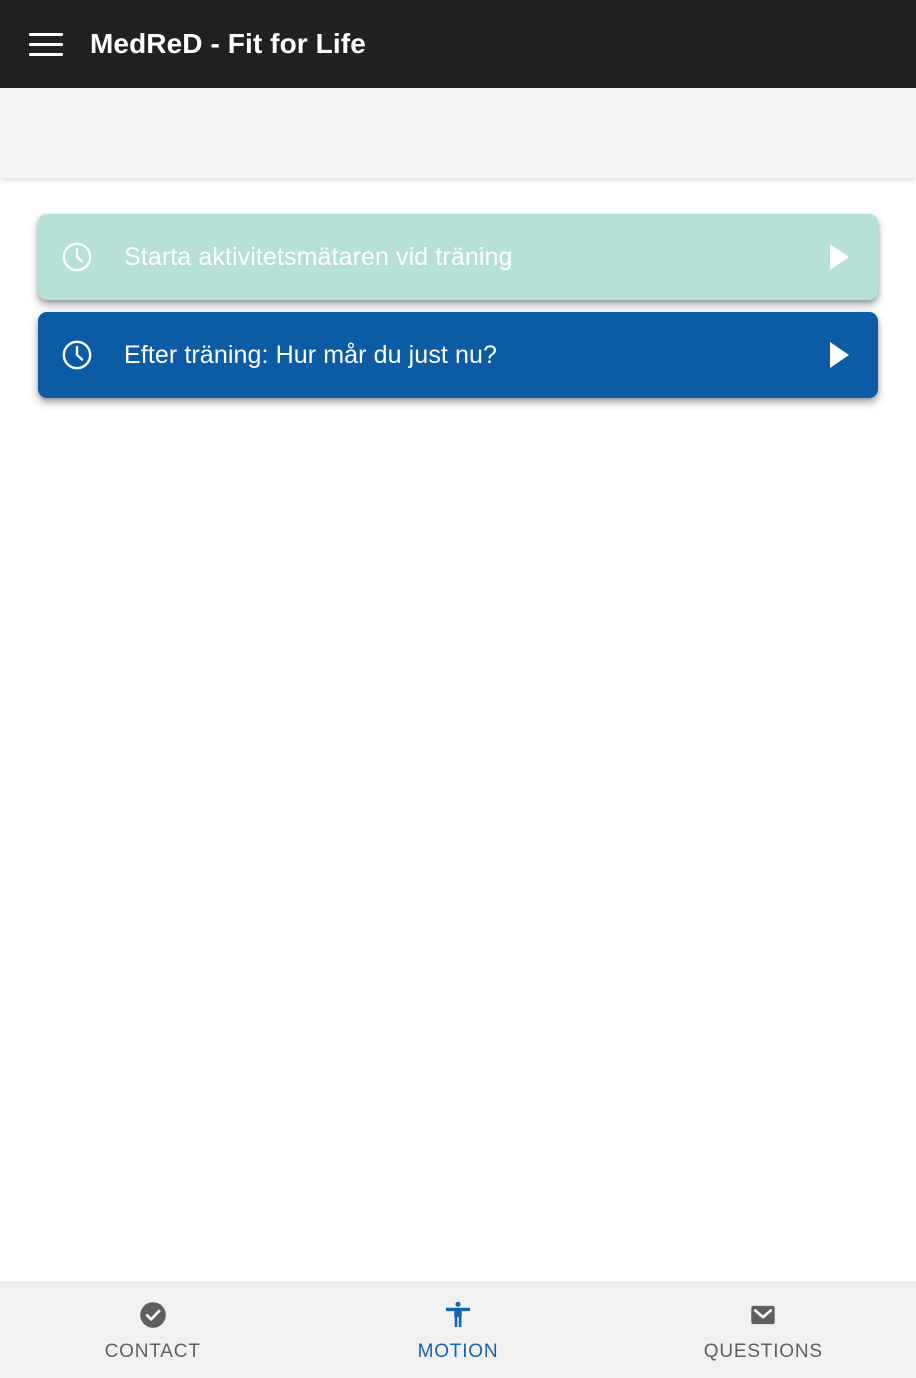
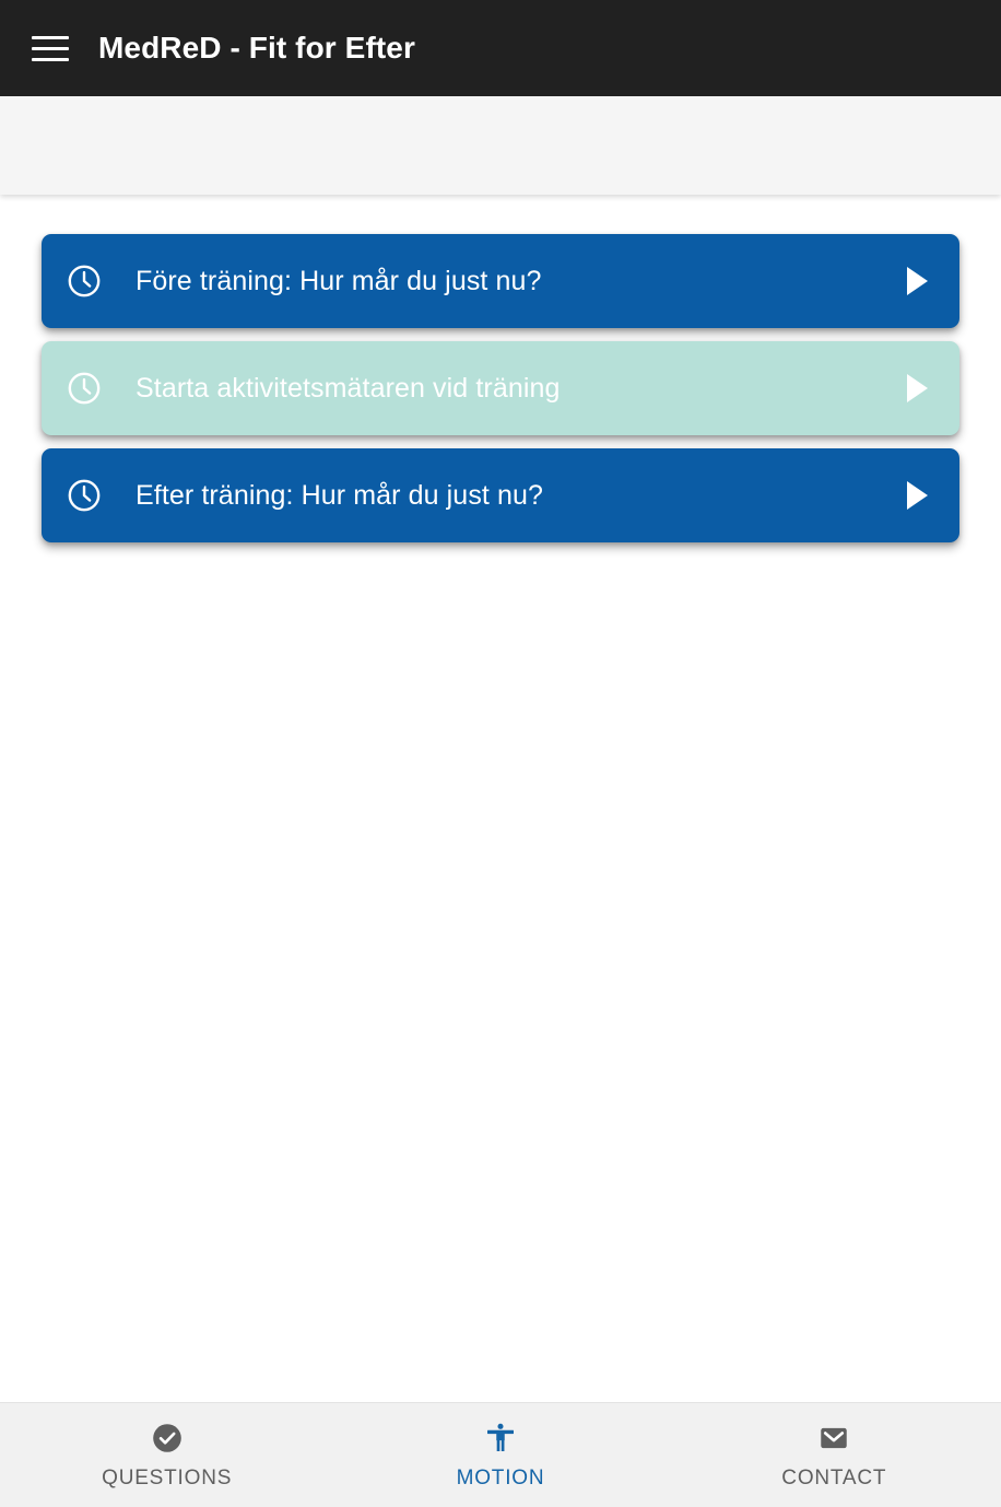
- MedReD - Fit for Life
+ MedReD - Fit for Efter
+ Före träning: Hur mår du just nu?
  Starta aktivitetsmätaren vid träning
  Efter träning: Hur mår du just nu?
- CONTACT
+ QUESTIONS
  MOTION
- QUESTIONS
+ CONTACT
